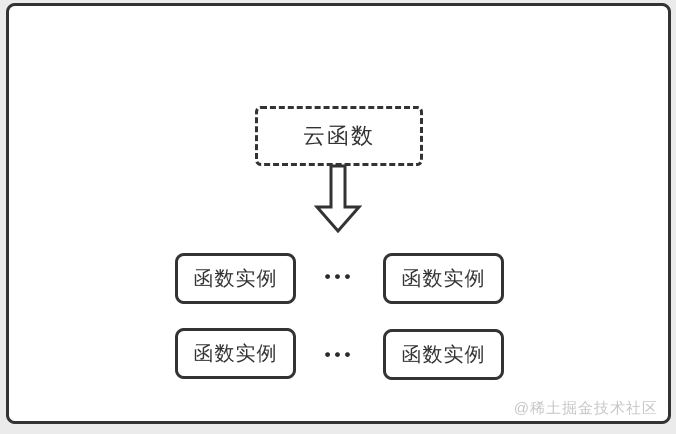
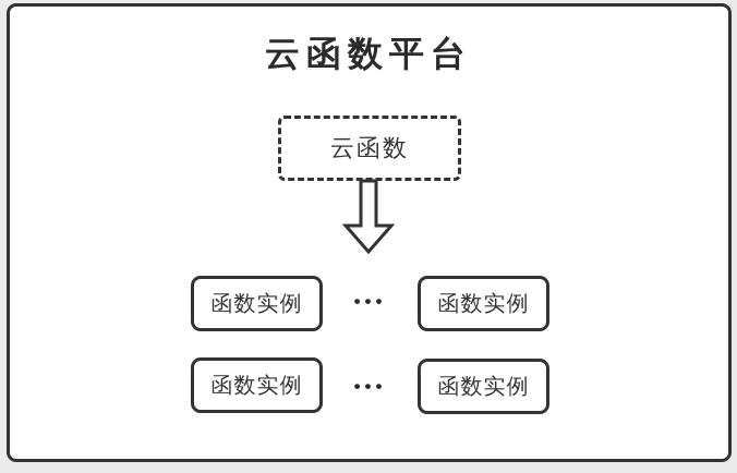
+ 云函数平台
  云函数
  函数实例
  •••
  函数实例
  函数实例
  •••
  函数实例
- @稀土掘金技术社区
